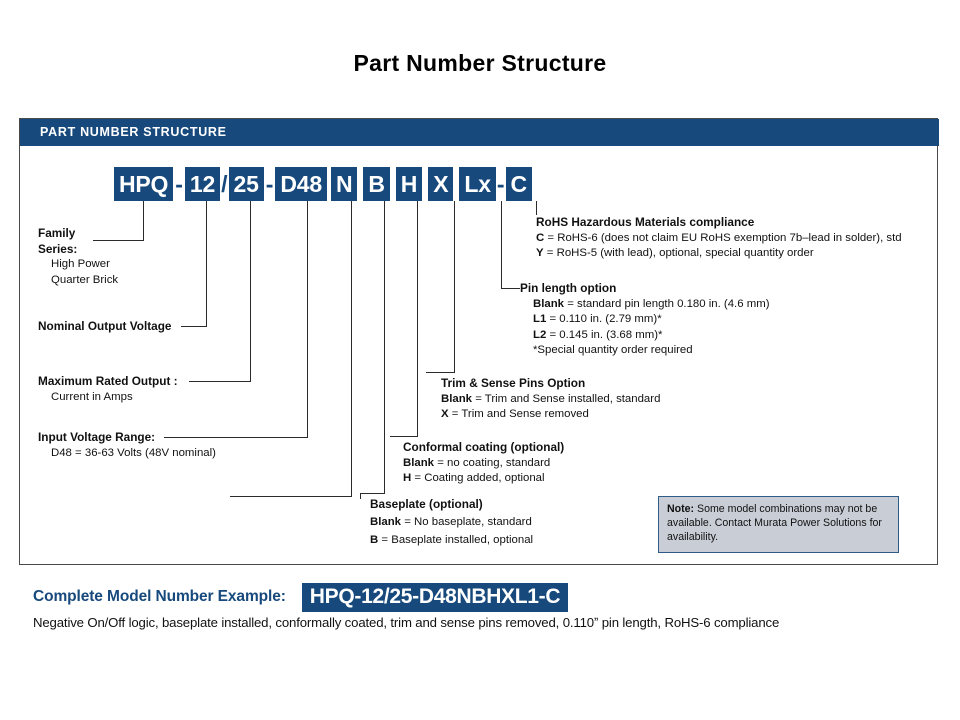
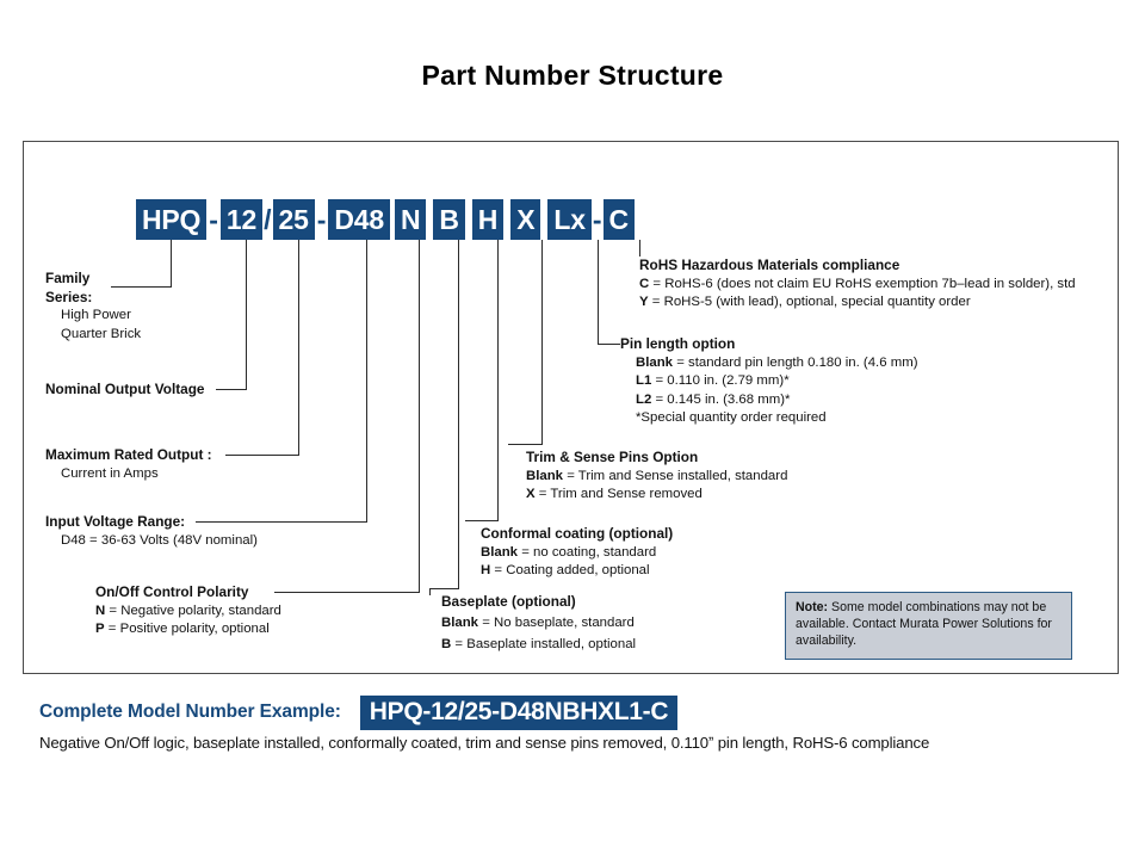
  Part Number Structure
- PART NUMBER STRUCTURE
  HPQ
  -
  12
  /
  25
  -
  D48
  N
  B
  H
  X
  Lx
  -
  C
  Family
  Series:
  High Power
  Quarter Brick
  Nominal Output Voltage
  Maximum Rated Output :
  Current in Amps
  Input Voltage Range:
  D48 = 36-63 Volts (48V nominal)
+ On/Off Control Polarity
+ N = Negative polarity, standard
+ P = Positive polarity, optional
  Baseplate (optional)
  Blank = No baseplate, standard
  B = Baseplate installed, optional
  Conformal coating (optional)
  Blank = no coating, standard
  H = Coating added, optional
  Trim & Sense Pins Option
  Blank = Trim and Sense installed, standard
  X = Trim and Sense removed
  Pin length option
  Blank = standard pin length 0.180 in. (4.6 mm)
  L1 = 0.110 in. (2.79 mm)*
  L2 = 0.145 in. (3.68 mm)*
  *Special quantity order required
  RoHS Hazardous Materials compliance
  C = RoHS-6 (does not claim EU RoHS exemption 7b–lead in solder), std
  Y = RoHS-5 (with lead), optional, special quantity order
  Note: Some model combinations may not be available. Contact Murata Power Solutions for availability.
  Complete Model Number Example:
  HPQ-12/25-D48NBHXL1-C
  Negative On/Off logic, baseplate installed, conformally coated, trim and sense pins removed, 0.110ˮ pin length, RoHS-6 compliance
